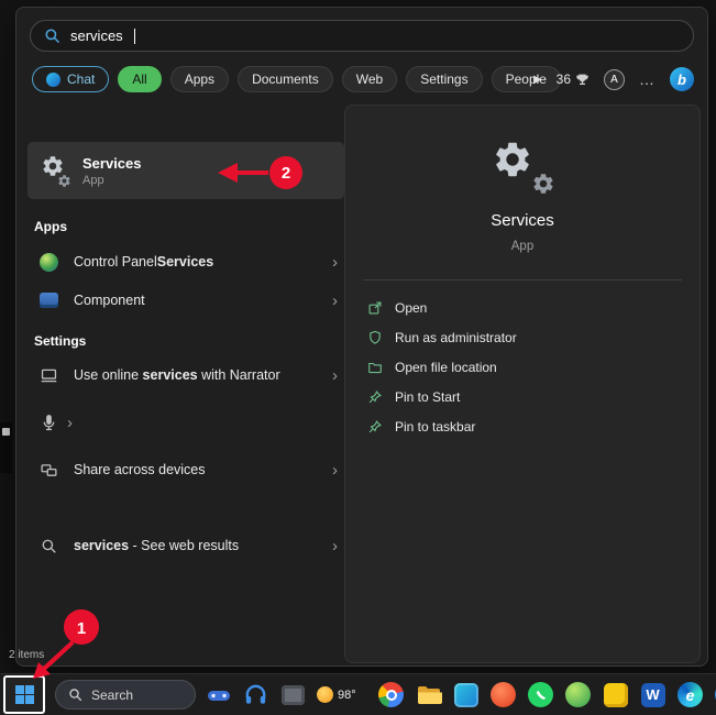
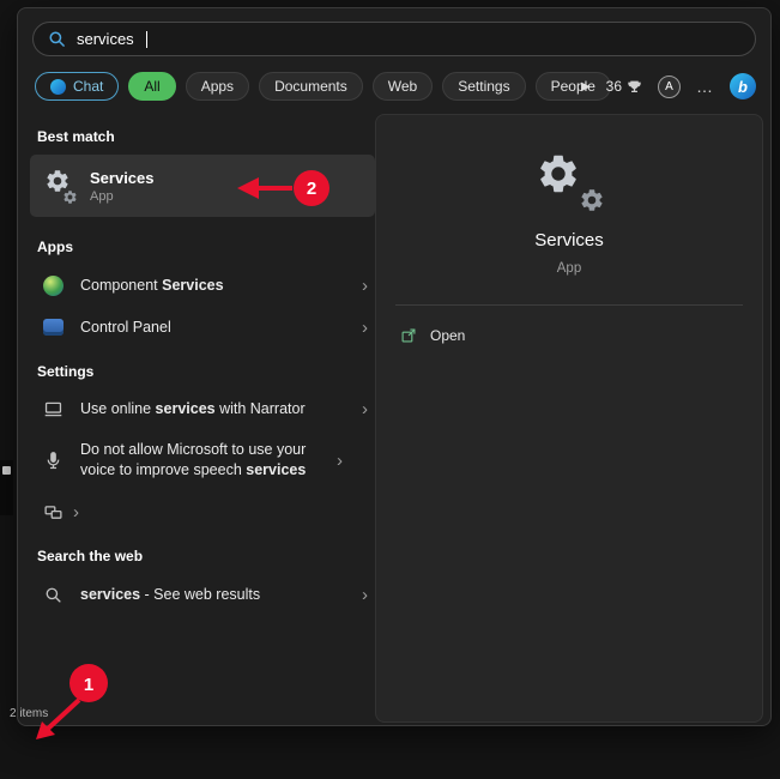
  2 items
  services
  Chat
  All
  Apps
  Documents
  Web
  Settings
  People
  ▶
  36
  A
  …
  b
+ Best match
  Services
  App
  Apps
- Control PanelServices
+ Component Services
  ›
- Component
+ Control Panel
  ›
  Settings
  Use online services with Narrator
  ›
+ Do not allow Microsoft to use your voice to improve speech services
  ›
- Share across devices
  ›
+ Search the web
  services - See web results
  ›
  Services
  App
  Open
- Run as administrator
- Open file location
- Pin to Start
- Pin to taskbar
- Search
- 98°
- W
- e
  2
  1
